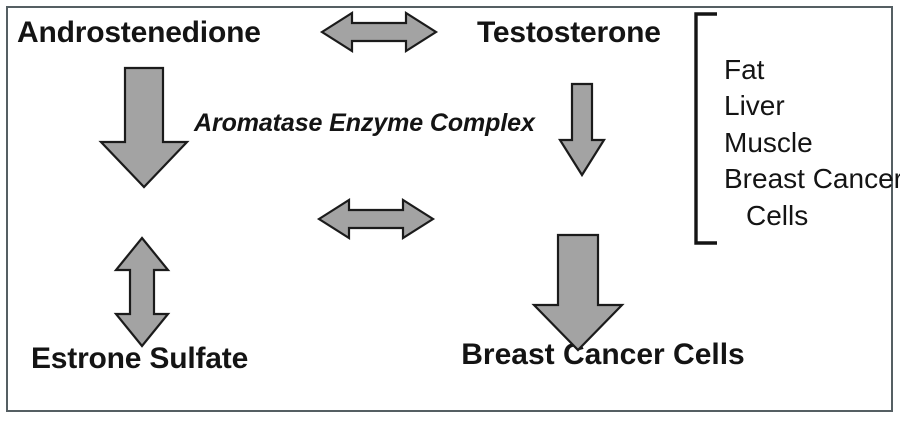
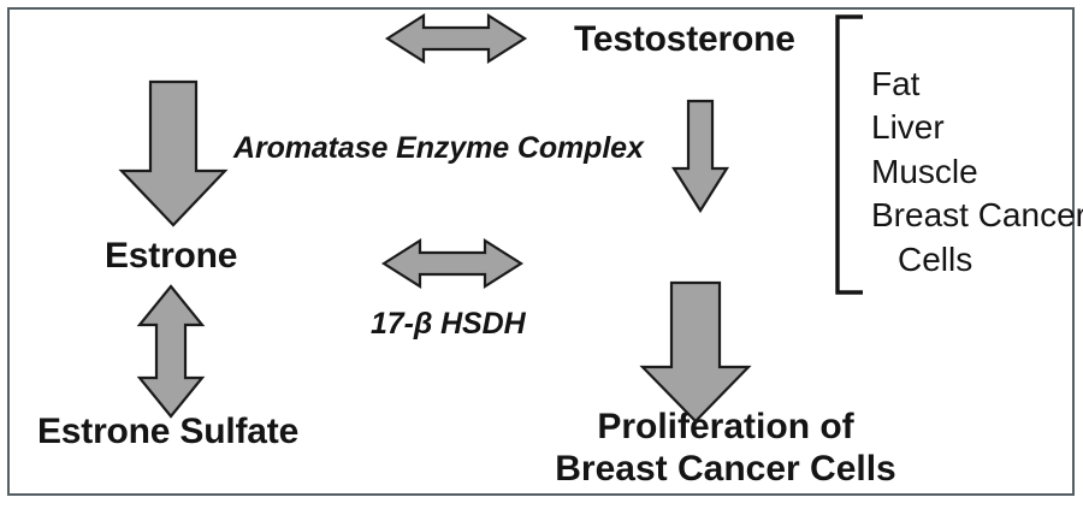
- Androstenedione
  Testosterone
+ Estrone
  Estrone Sulfate
+ Proliferation of
  Breast Cancer Cells
  Aromatase Enzyme Complex
+ 17-β HSDH
  Fat
  Liver
  Muscle
  Breast Cancer
  Cells
